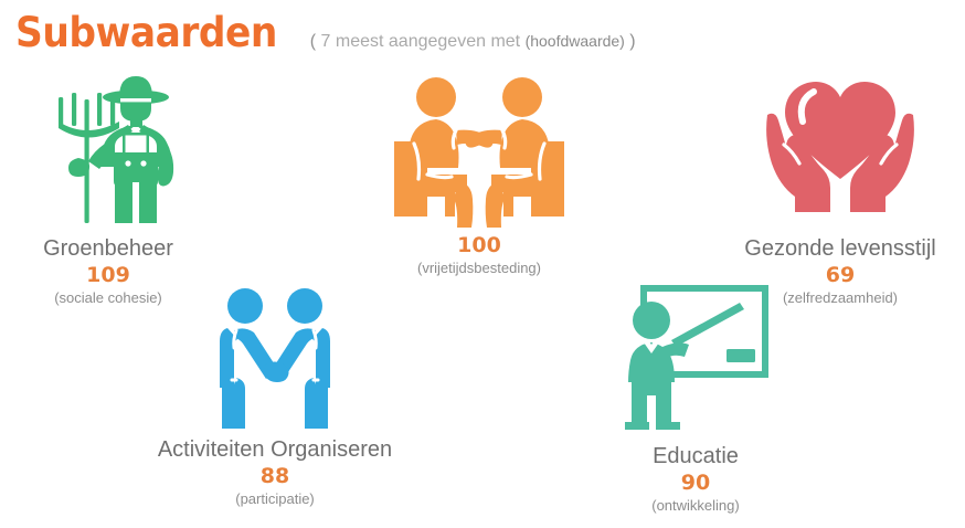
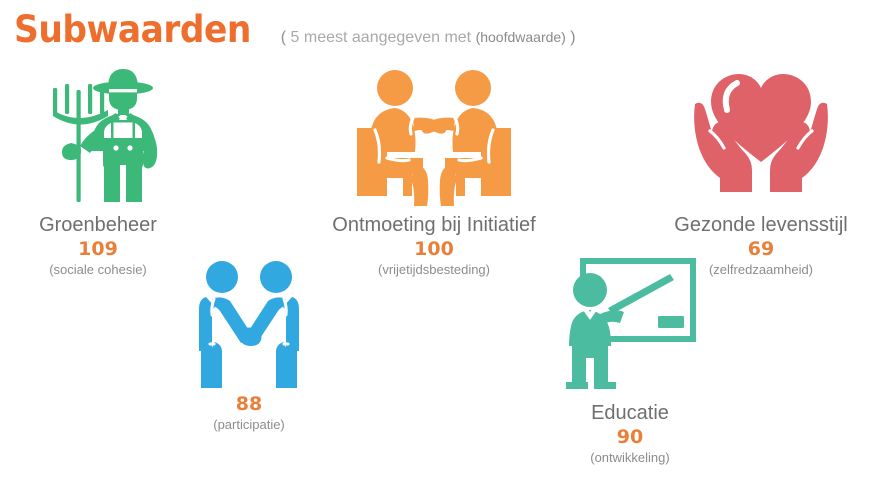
  Subwaarden
- ( 7 meest aangegeven met (hoofdwaarde) )
+ ( 5 meest aangegeven met (hoofdwaarde) )
  Groenbeheer
  109
  (sociale cohesie)
+ Ontmoeting bij Initiatief
  100
  (vrijetijdsbesteding)
  Gezonde levensstijl
  69
  (zelfredzaamheid)
- Activiteiten Organiseren
  88
  (participatie)
  Educatie
  90
  (ontwikkeling)
